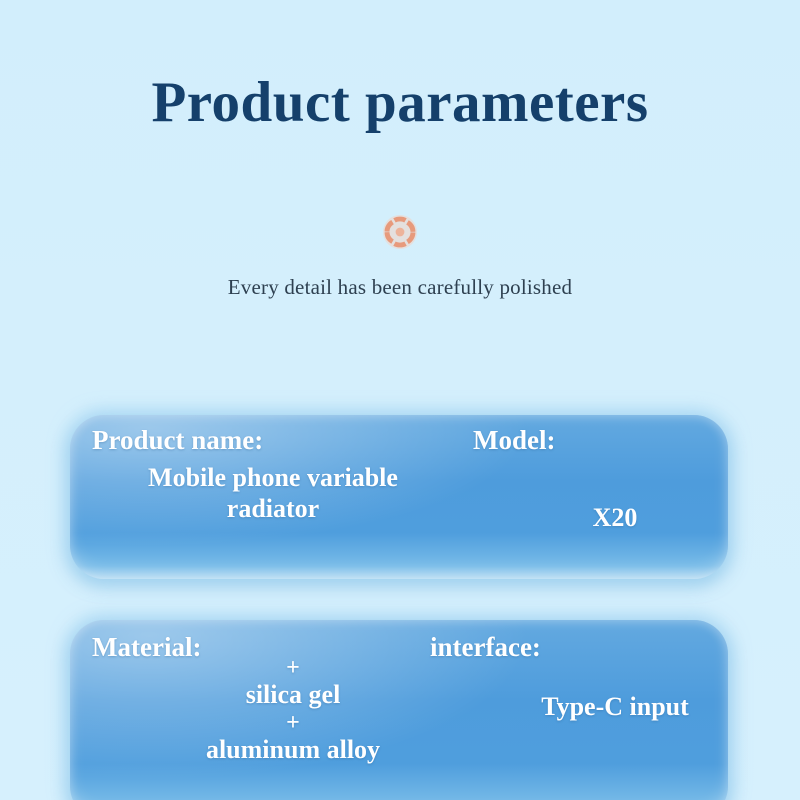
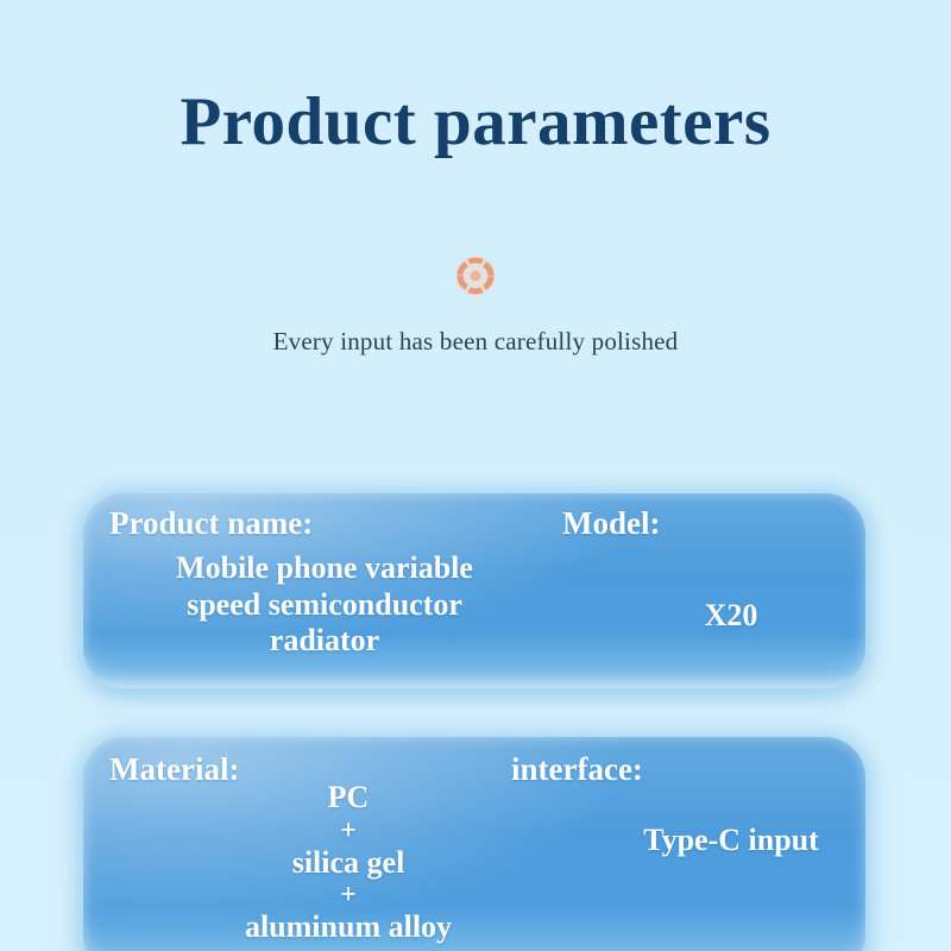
  Product parameters
- Every detail has been carefully polished
+ Every input has been carefully polished
  Product name:
  Mobile phone variable
+ speed semiconductor
  radiator
  Model:
  X20
  Material:
+ PC
  +
  silica gel
  +
  aluminum alloy
  interface:
  Type-C input
